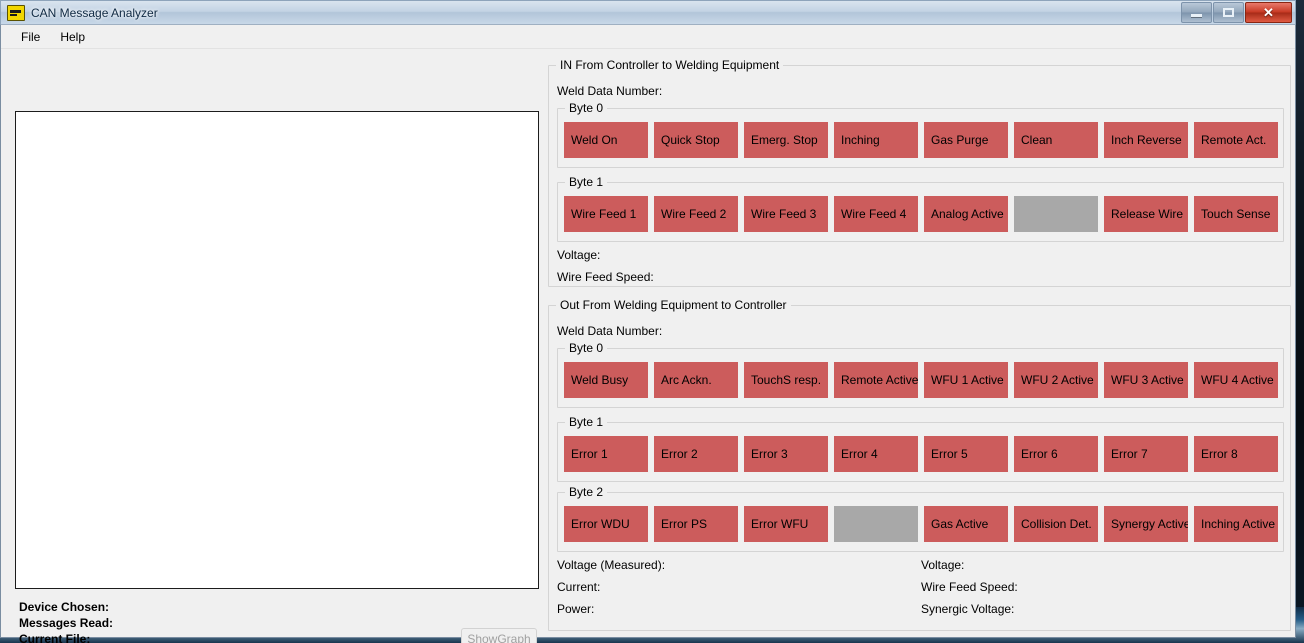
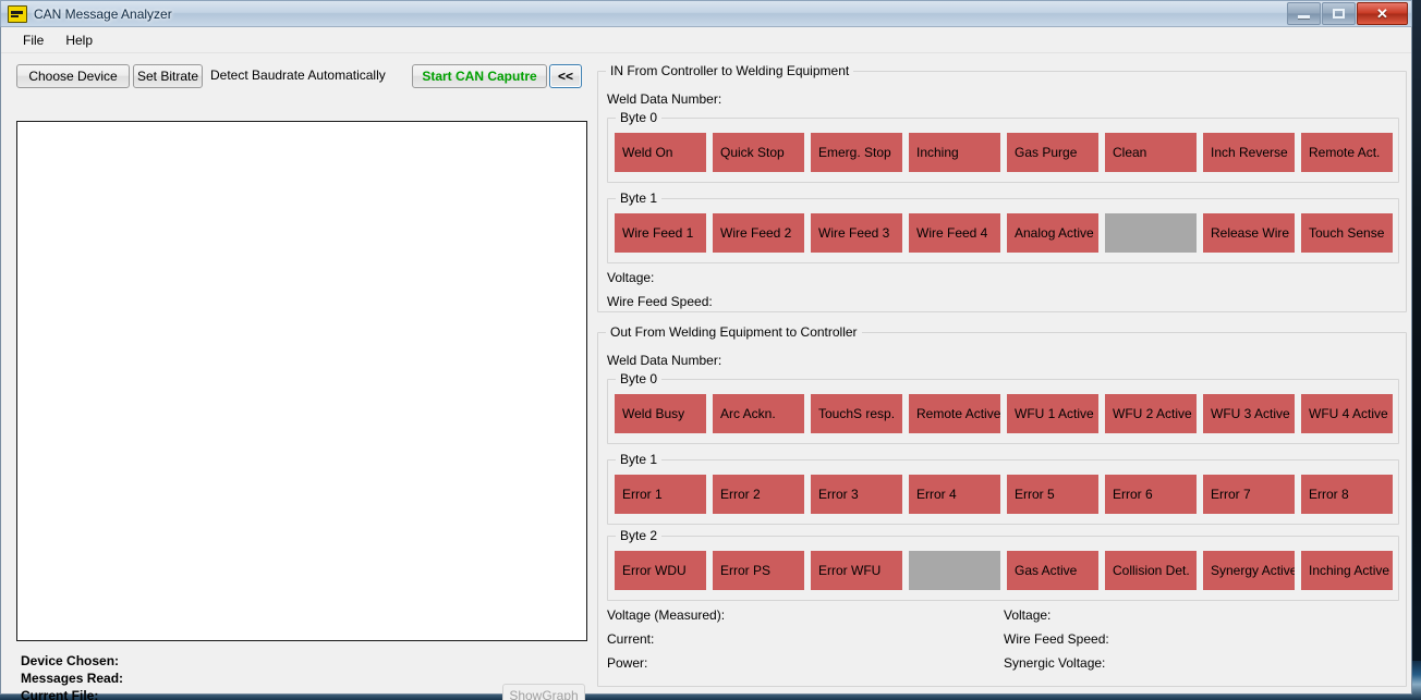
  CAN Message Analyzer
  ✕
  File
  Help
+ Choose Device
+ Set Bitrate
+ Detect Baudrate Automatically
+ Start CAN Caputre
+ <<
  Device Chosen:
  Messages Read:
  Current File:
  ShowGraph
  IN From Controller to Welding Equipment
  Weld Data Number:
  Byte 0
  Weld On
  Quick Stop
  Emerg. Stop
  Inching
  Gas Purge
  Clean
  Inch Reverse
  Remote Act.
  Byte 1
  Wire Feed 1
  Wire Feed 2
  Wire Feed 3
  Wire Feed 4
  Analog Active
  Release Wire
  Touch Sense
  Voltage:
  Wire Feed Speed:
  Out From Welding Equipment to Controller
  Weld Data Number:
  Byte 0
  Weld Busy
  Arc Ackn.
  TouchS resp.
  Remote Active
  WFU 1 Active
  WFU 2 Active
  WFU 3 Active
  WFU 4 Active
  Byte 1
  Error 1
  Error 2
  Error 3
  Error 4
  Error 5
  Error 6
  Error 7
  Error 8
  Byte 2
  Error WDU
  Error PS
  Error WFU
  Gas Active
  Collision Det.
  Synergy Active
  Inching Active
  Voltage (Measured):
  Current:
  Power:
  Voltage:
  Wire Feed Speed:
  Synergic Voltage:
